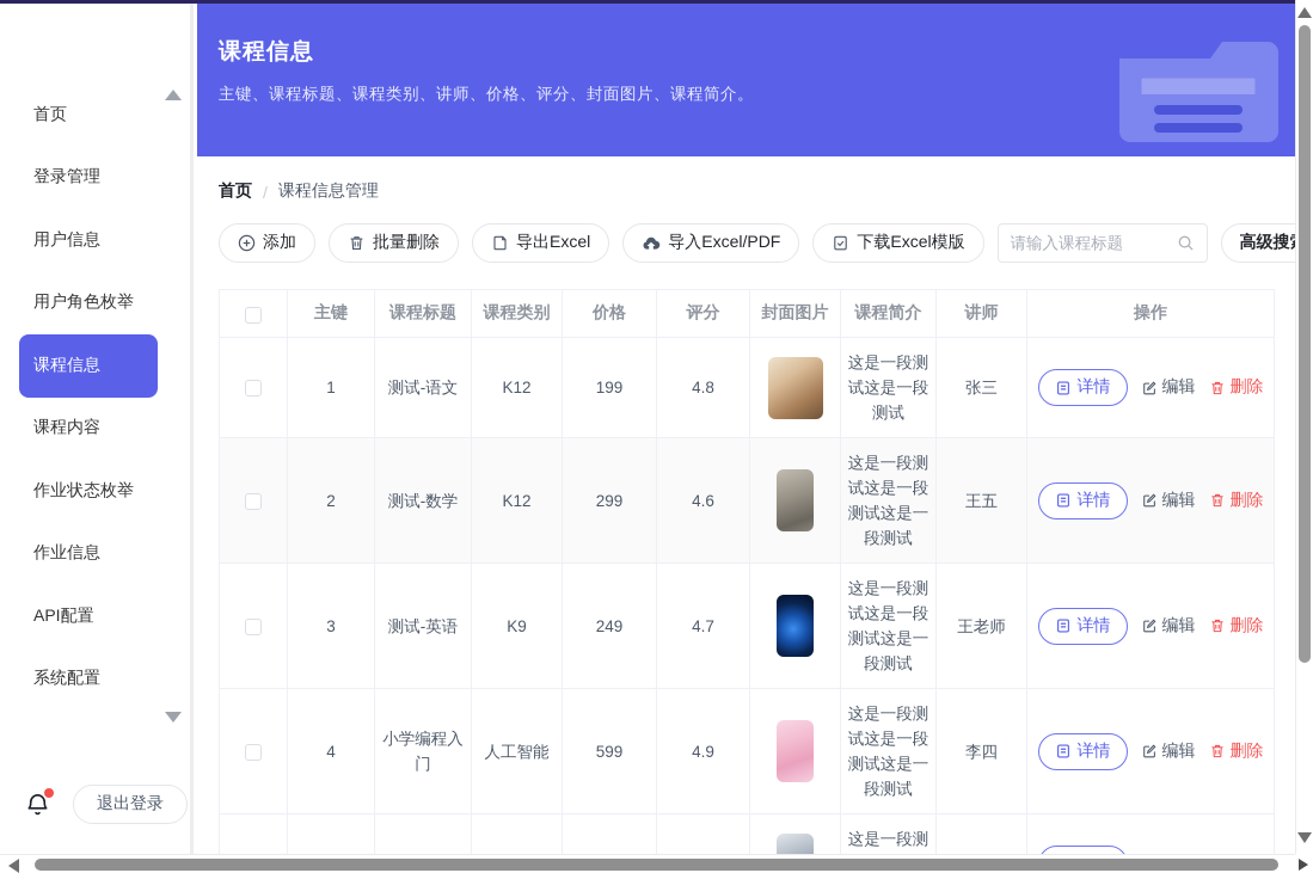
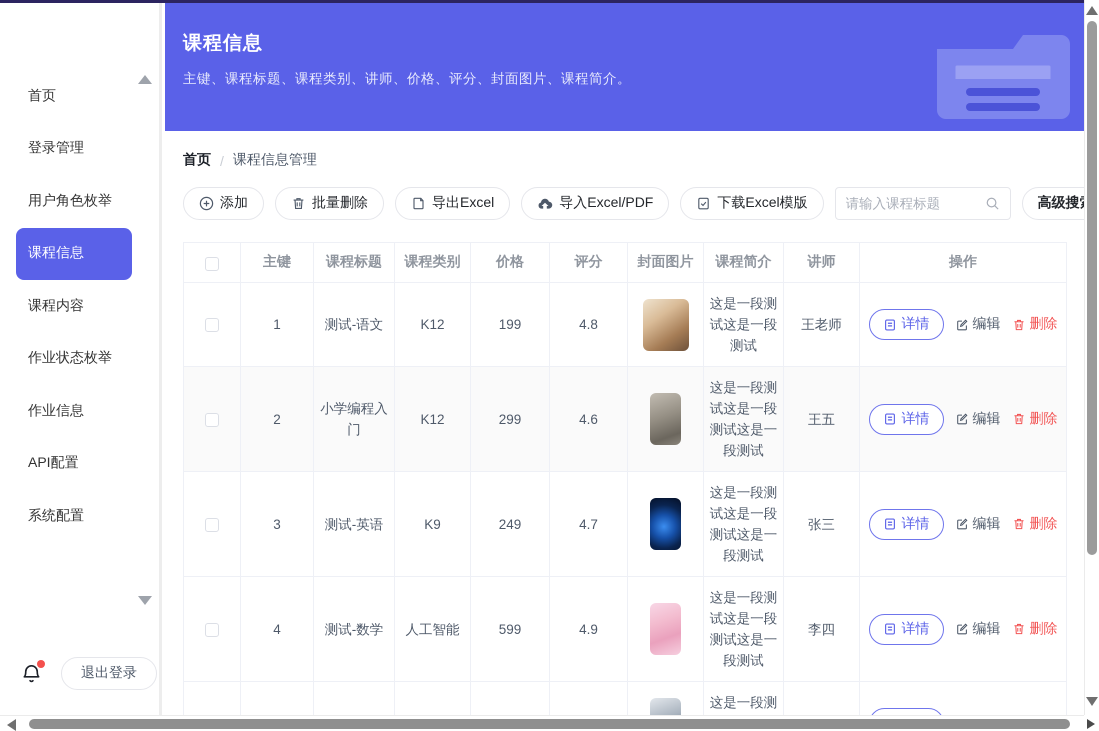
  首页
  登录管理
- 用户信息
  用户角色枚举
  课程信息
  课程内容
  作业状态枚举
  作业信息
  API配置
  系统配置
  退出登录
  课程信息
  主键、课程标题、课程类别、讲师、价格、评分、封面图片、课程简介。
  首页
  /
  课程信息管理
  添加
  批量删除
  导出Excel
  导入Excel/PDF
  下载Excel模版
  请输入课程标题
  高级搜
  	主键	课程标题	课程类别	价格	评分	封面图片	课程简介	讲师	操作
- 	1	测试-语文	K12	199	4.8		这是一段测试这是一段测试	张三	详情 编辑 删除
+ 	1	测试-语文	K12	199	4.8		这是一段测试这是一段测试	王老师	详情 编辑 删除
- 	2	测试-数学	K12	299	4.6		这是一段测试这是一段测试这是一段测试	王五	详情 编辑 删除
+ 	2	小学编程入门	K12	299	4.6		这是一段测试这是一段测试这是一段测试	王五	详情 编辑 删除
- 	3	测试-英语	K9	249	4.7		这是一段测试这是一段测试这是一段测试	王老师	详情 编辑 删除
+ 	3	测试-英语	K9	249	4.7		这是一段测试这是一段测试这是一段测试	张三	详情 编辑 删除
- 	4	小学编程入门	人工智能	599	4.9		这是一段测试这是一段测试这是一段测试	李四	详情 编辑 删除
+ 	4	测试-数学	人工智能	599	4.9		这是一段测试这是一段测试这是一段测试	李四	详情 编辑 删除
